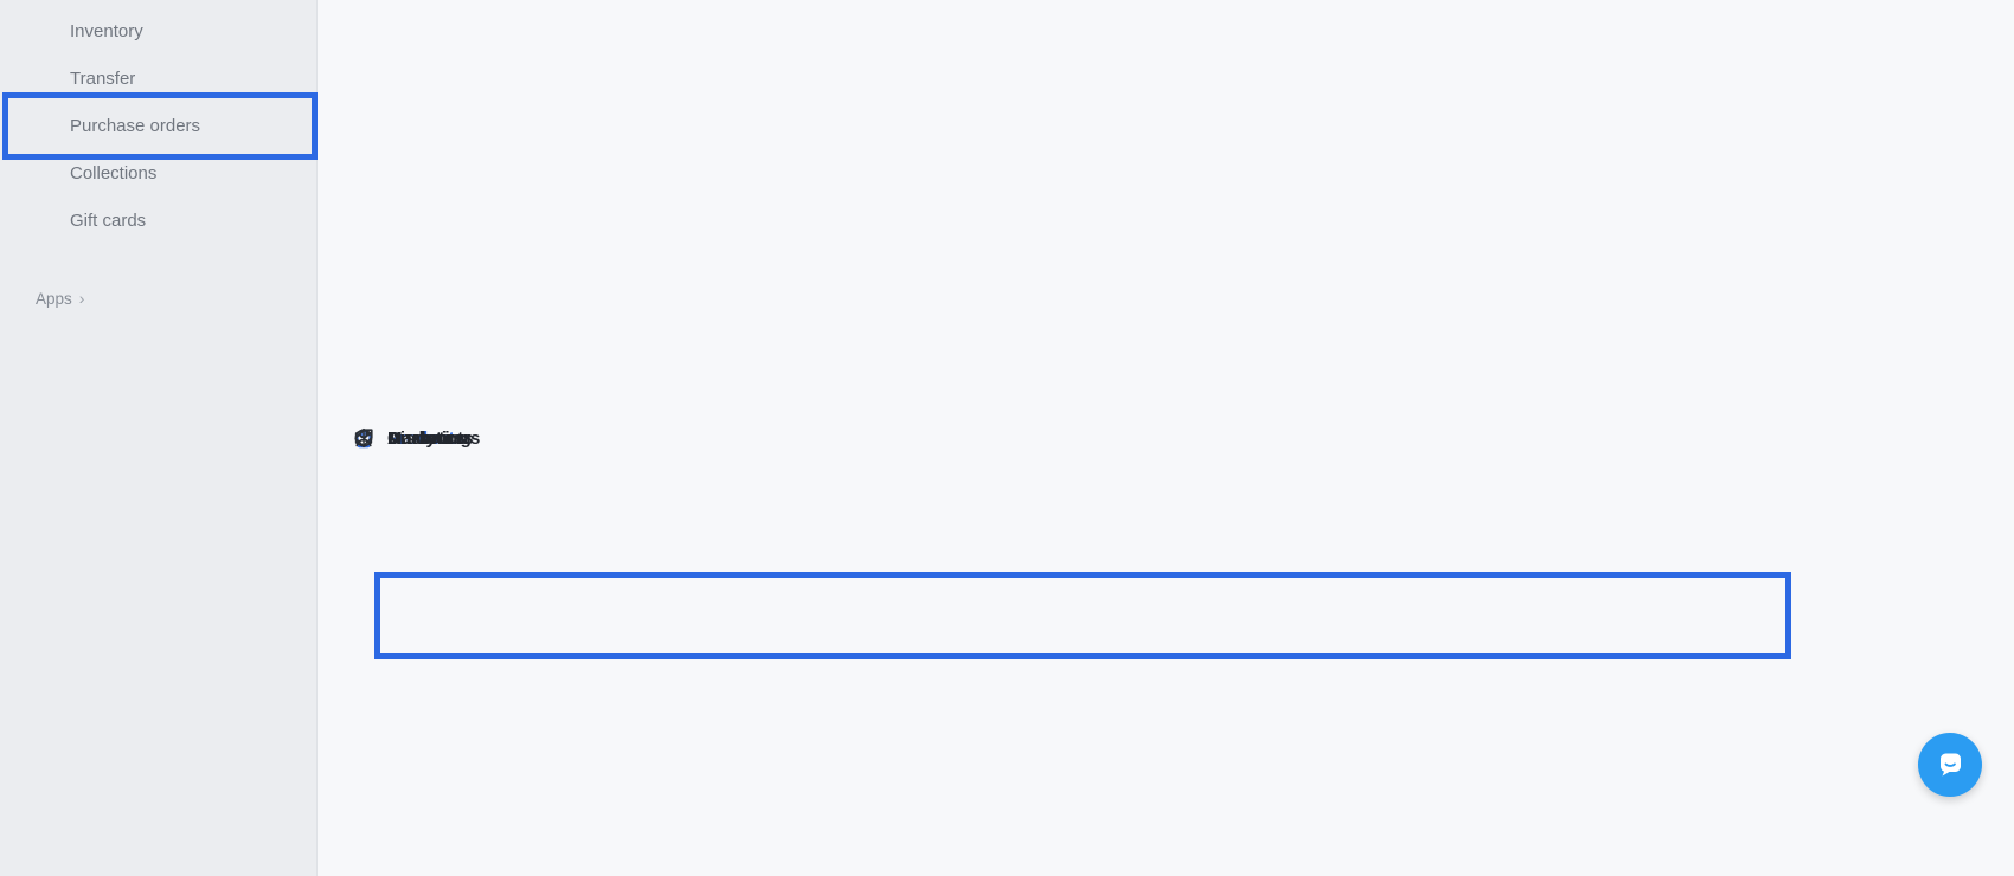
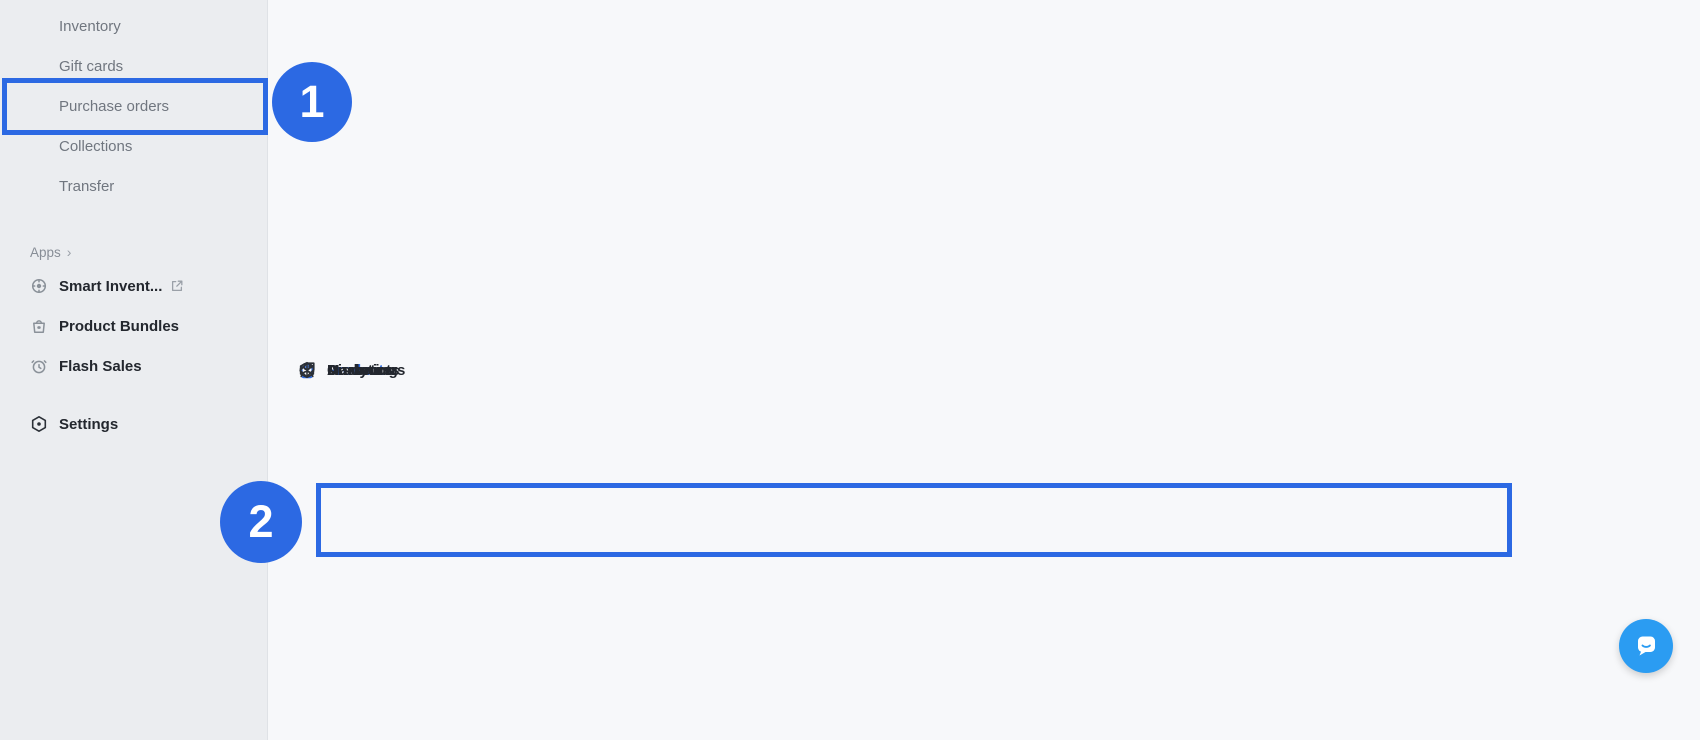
  Products
  Inventory
- Transfer
+ Gift cards
  Purchase orders
  Collections
- Gift cards
+ Transfer
  Customers
  Discounts
  Marketing
  Analytics
  Apps
  ›
+ Smart Invent...
+ Product Bundles
+ Flash Sales
+ Settings
+ 1
+ 2
